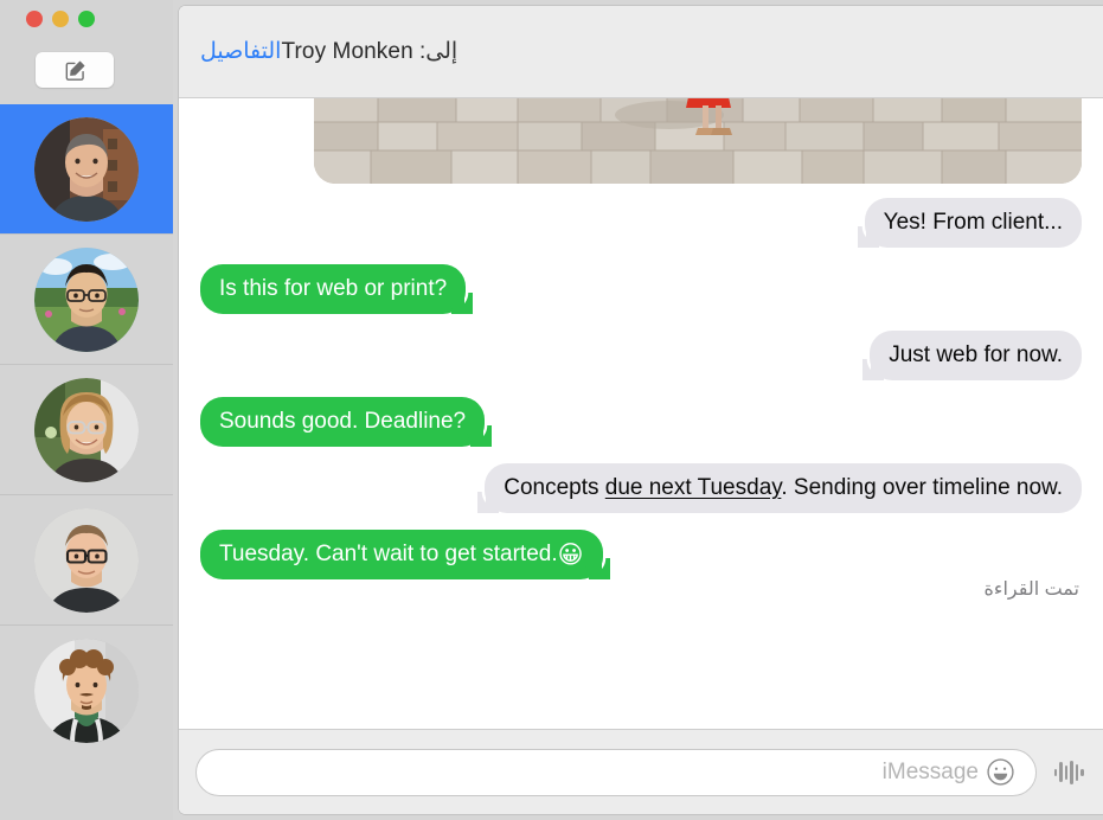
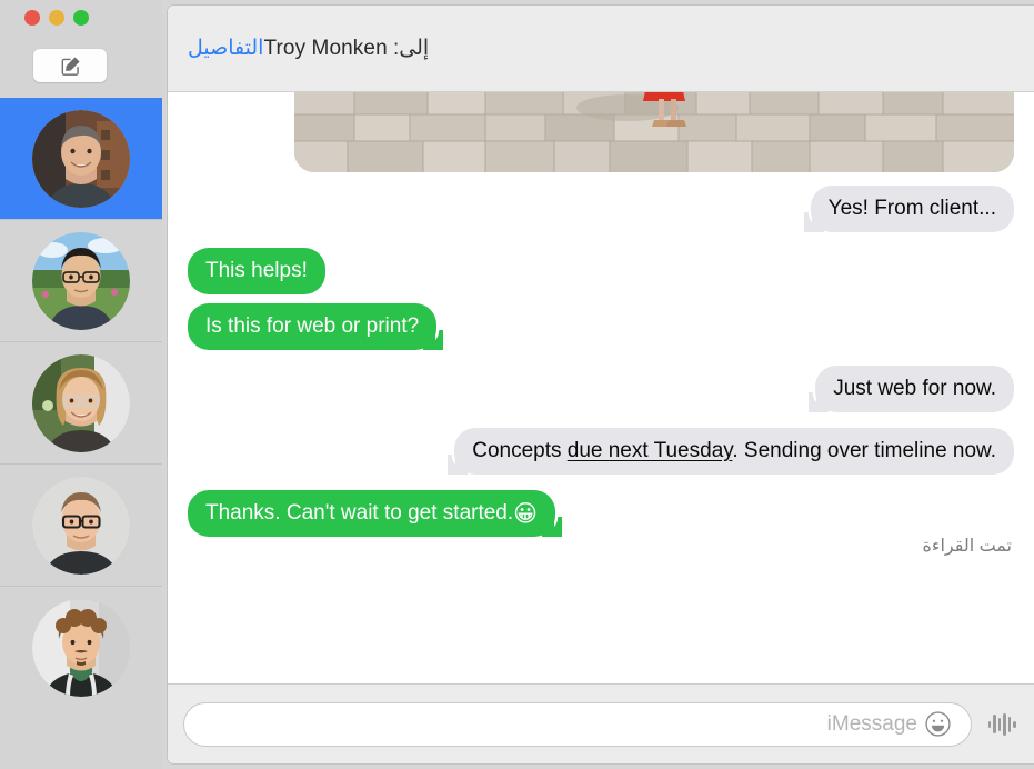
  التفاصيل
  إلى: Troy Monken
  Yes! From client...
+ This helps!
  Is this for web or print?
  Just web for now.
- Sounds good. Deadline?
  Concepts due next Tuesday. Sending over timeline now.
- Tuesday. Can't wait to get started.😀
+ Thanks. Can't wait to get started.😀
  تمت القراءة
